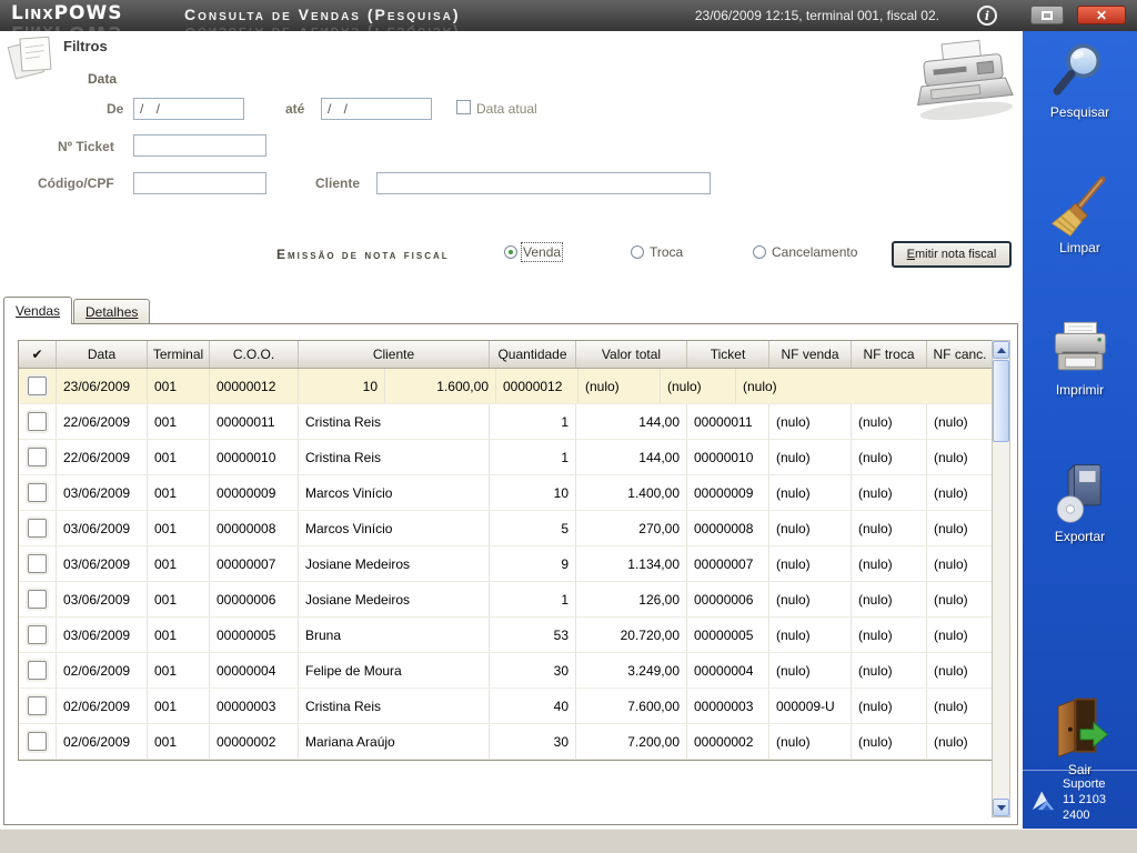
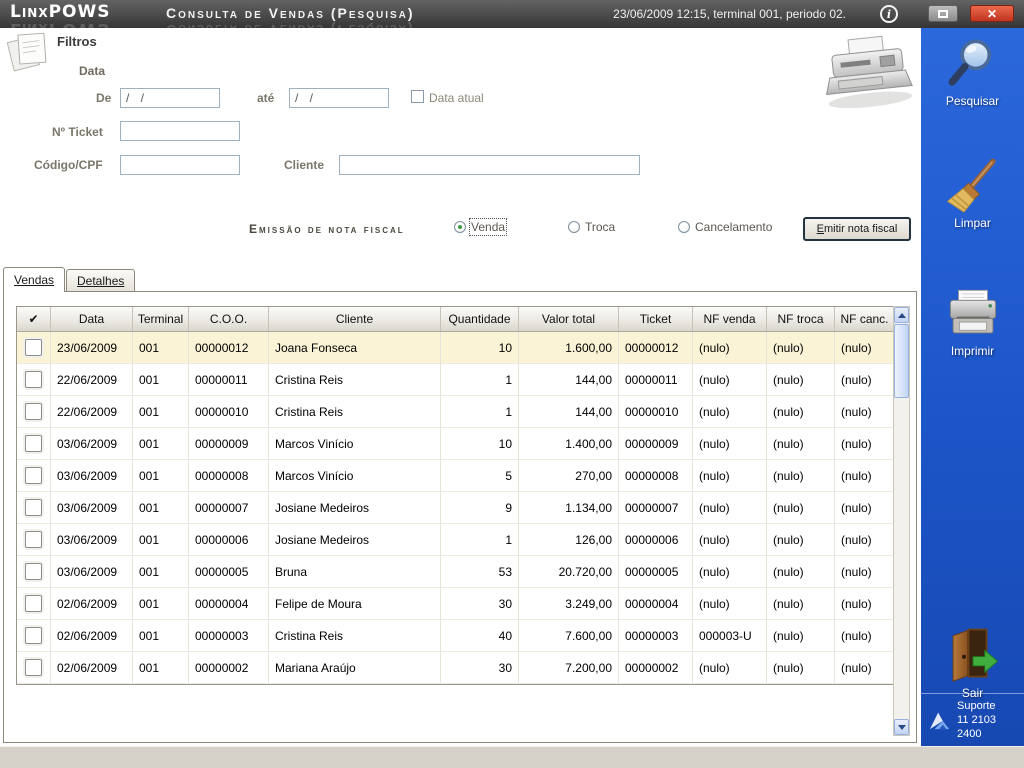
  LinxPOWS
  Consulta de Vendas (Pesquisa)
- 23/06/2009 12:15, terminal 001, fiscal 02.
+ 23/06/2009 12:15, terminal 001, periodo 02.
  i
  ✕
  Filtros
  Data
  De
  / /
  até
  / /
  Data atual
  Nº Ticket
  Código/CPF
  Cliente
  Emissão de nota fiscal
  Venda
  Troca
  Cancelamento
  Emitir nota fiscal
  Vendas
  Detalhes
  ✔
  Data
  Terminal
  C.O.O.
  Cliente
  Quantidade
  Valor total
  Ticket
  NF venda
  NF troca
  NF canc.
  23/06/2009
  001
  00000012
+ Joana Fonseca
  10
  1.600,00
  00000012
  (nulo)
  (nulo)
  (nulo)
  22/06/2009
  001
  00000011
  Cristina Reis
  1
  144,00
  00000011
  (nulo)
  (nulo)
  (nulo)
  22/06/2009
  001
  00000010
  Cristina Reis
  1
  144,00
  00000010
  (nulo)
  (nulo)
  (nulo)
  03/06/2009
  001
  00000009
  Marcos Vinício
  10
  1.400,00
  00000009
  (nulo)
  (nulo)
  (nulo)
  03/06/2009
  001
  00000008
  Marcos Vinício
  5
  270,00
  00000008
  (nulo)
  (nulo)
  (nulo)
  03/06/2009
  001
  00000007
  Josiane Medeiros
  9
  1.134,00
  00000007
  (nulo)
  (nulo)
  (nulo)
  03/06/2009
  001
  00000006
  Josiane Medeiros
  1
  126,00
  00000006
  (nulo)
  (nulo)
  (nulo)
  03/06/2009
  001
  00000005
  Bruna
  53
  20.720,00
  00000005
  (nulo)
  (nulo)
  (nulo)
  02/06/2009
  001
  00000004
  Felipe de Moura
  30
  3.249,00
  00000004
  (nulo)
  (nulo)
  (nulo)
  02/06/2009
  001
  00000003
  Cristina Reis
  40
  7.600,00
  00000003
- 000009-U
+ 000003-U
  (nulo)
  (nulo)
  02/06/2009
  001
  00000002
  Mariana Araújo
  30
  7.200,00
  00000002
  (nulo)
  (nulo)
  (nulo)
  Pesquisar
  Limpar
  Imprimir
- Exportar
  Sair
  Suporte
  11 2103 2400
